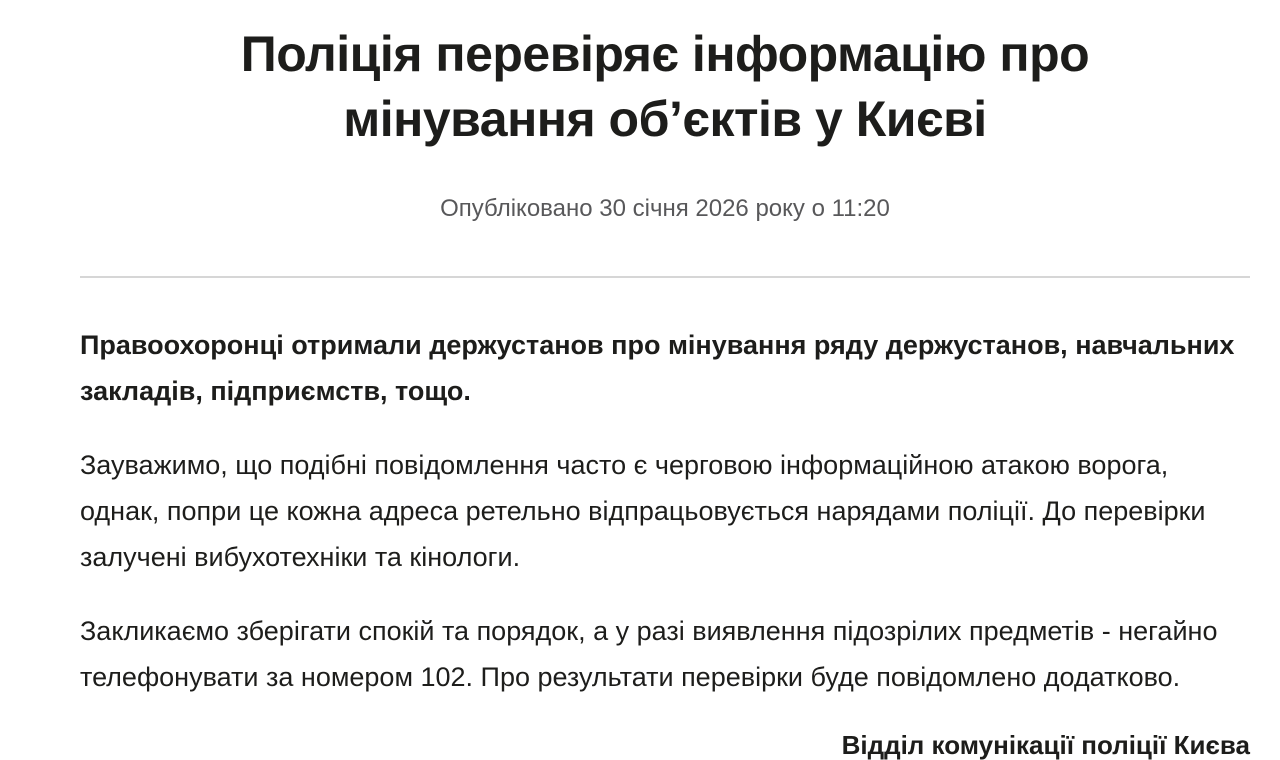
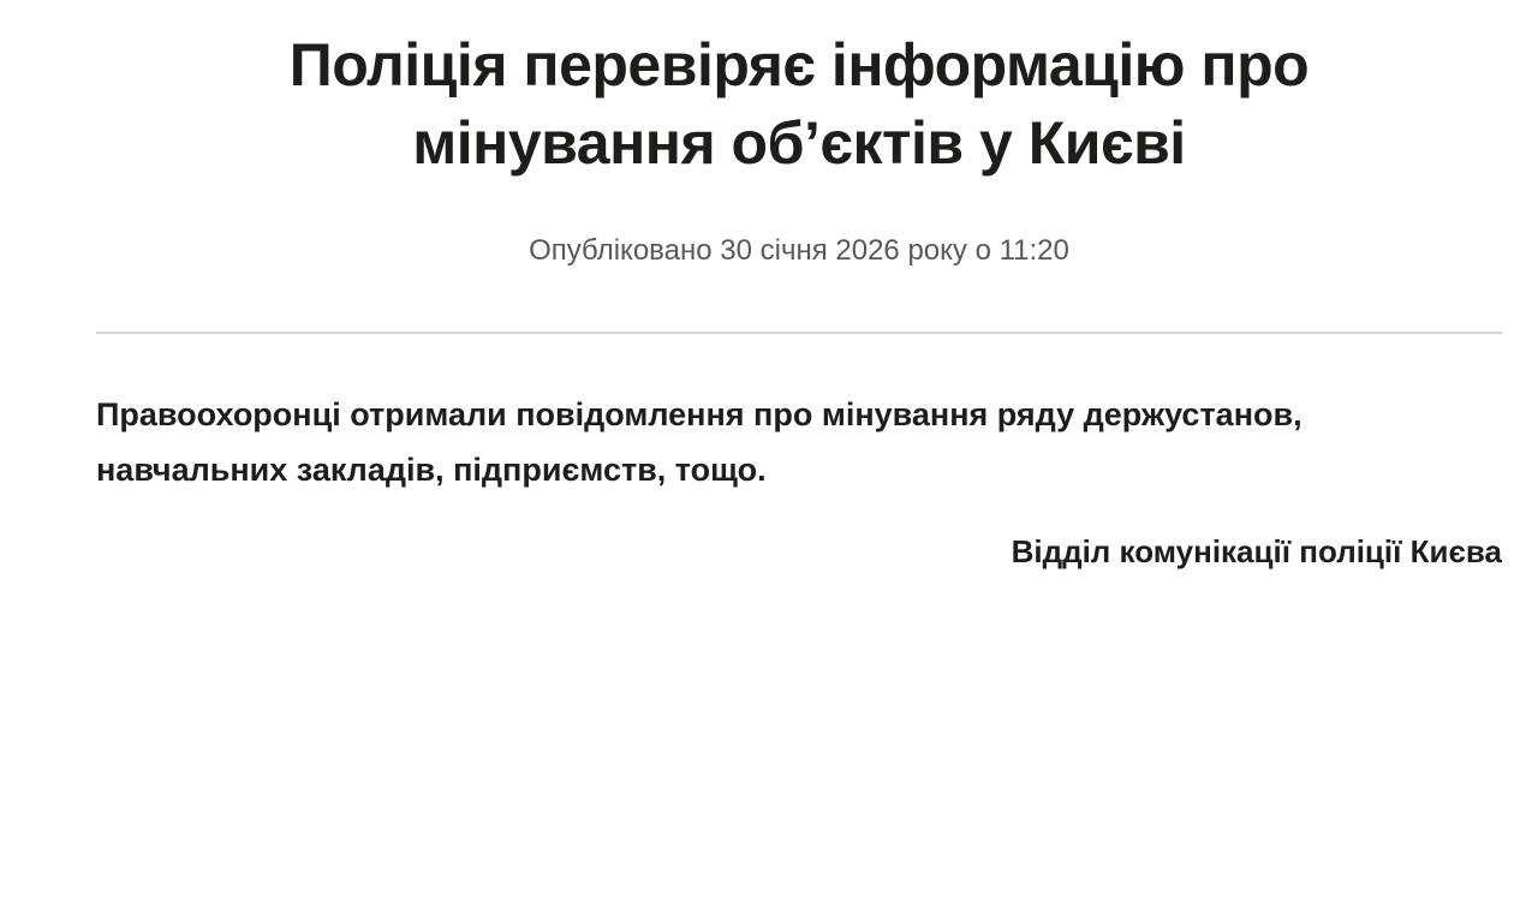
  Поліція перевіряє інформацію про мінування об’єктів у Києві
  Опубліковано 30 січня 2026 року о 11:20
- Правоохоронці отримали держустанов про мінування ряду держустанов, навчальних закладів, підприємств, тощо.
+ Правоохоронці отримали повідомлення про мінування ряду держустанов, навчальних закладів, підприємств, тощо.
- Зауважимо, що подібні повідомлення часто є черговою інформаційною атакою ворога, однак, попри це кожна адреса ретельно відпрацьовується нарядами поліції. До перевірки залучені вибухотехніки та кінологи.
- Закликаємо зберігати спокій та порядок, а у разі виявлення підозрілих предметів - негайно телефонувати за номером 102. Про результати перевірки буде повідомлено додатково.
  Відділ комунікації поліції Києва
